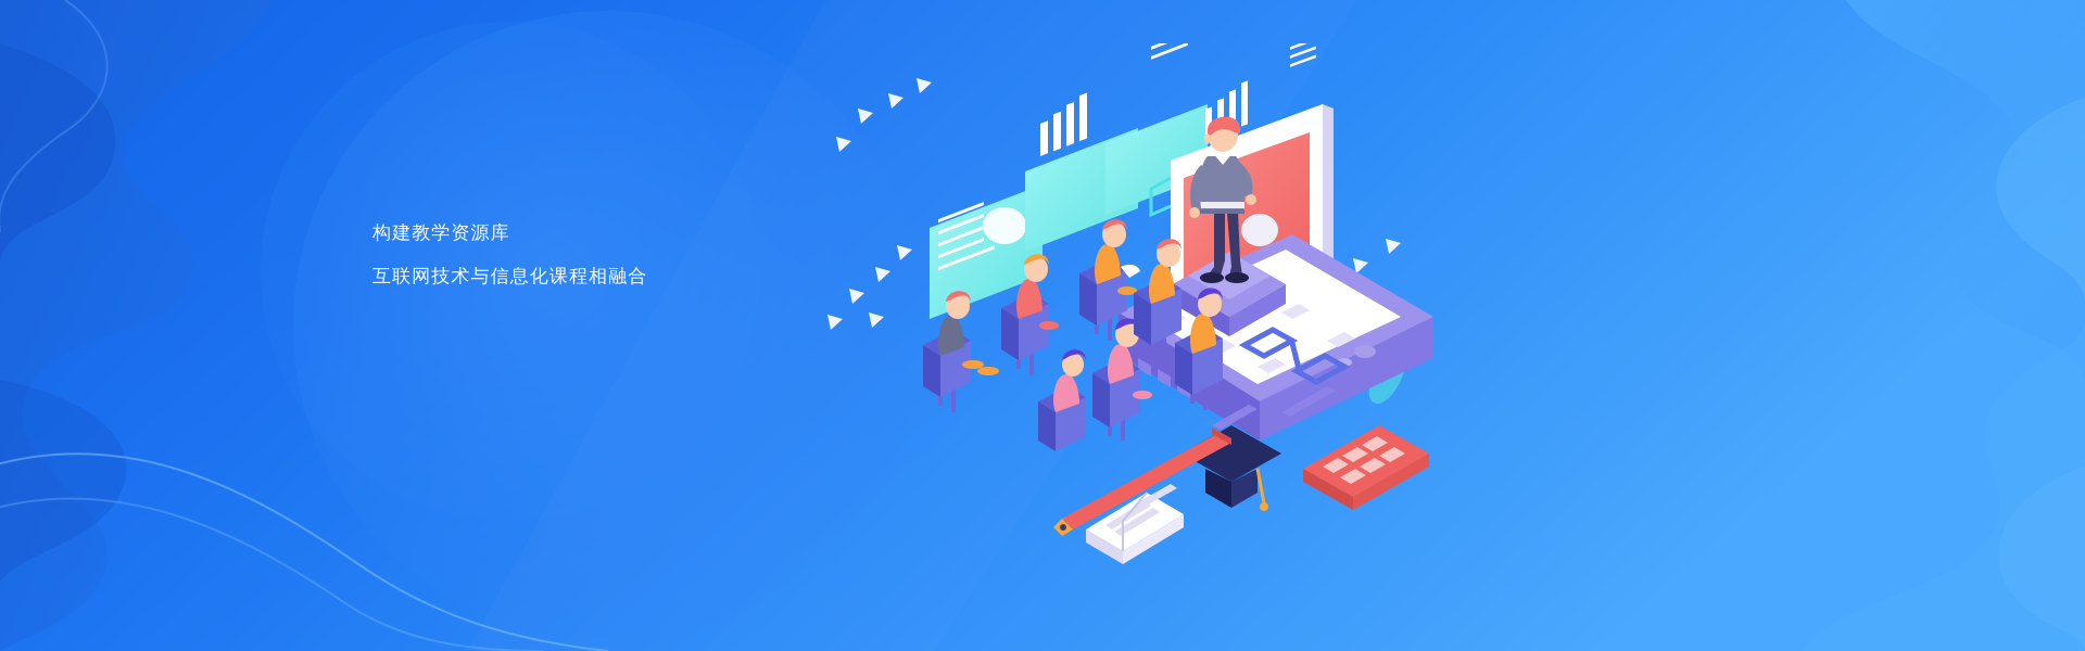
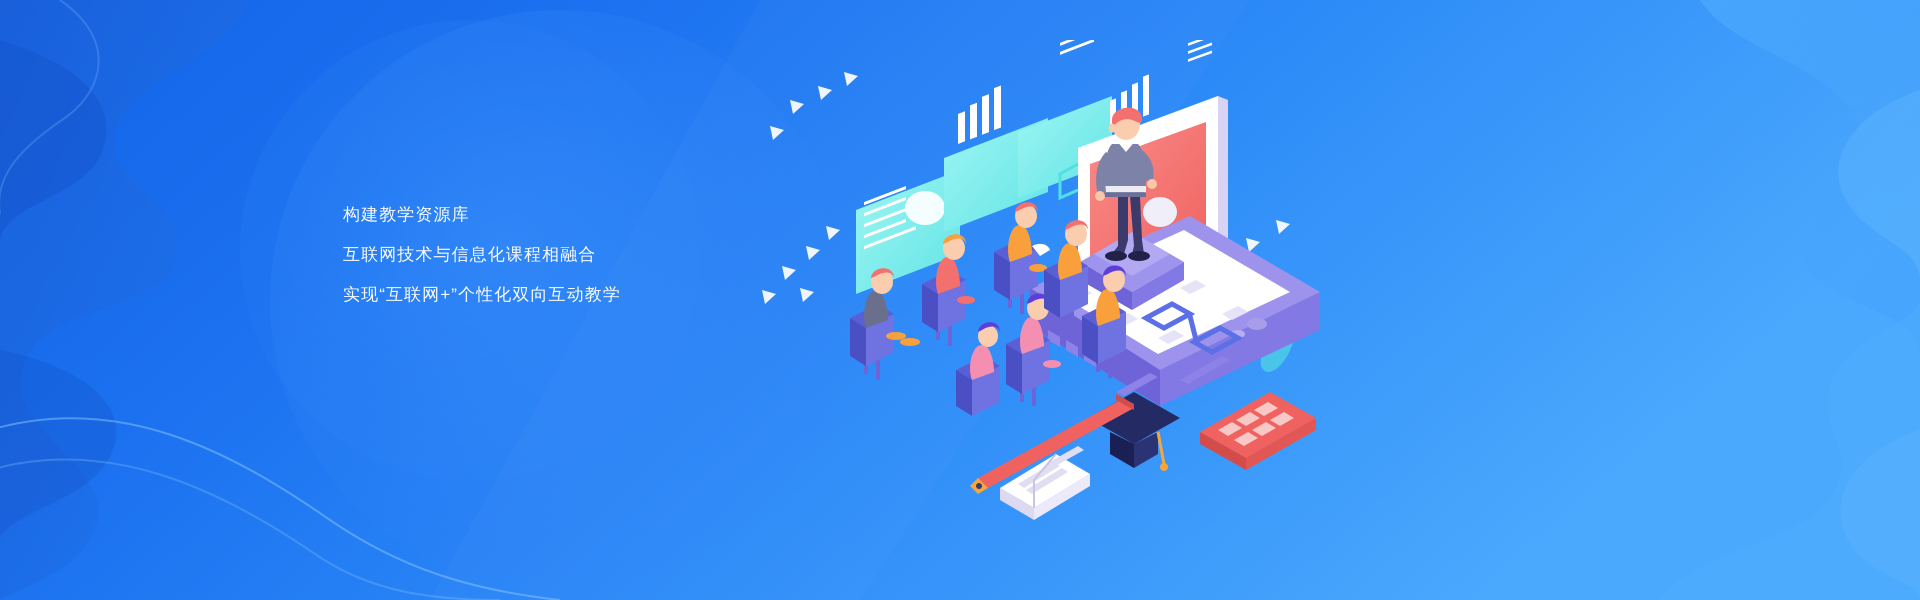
  构建教学资源库
  互联网技术与信息化课程相融合
+ 实现“互联网+”个性化双向互动教学
